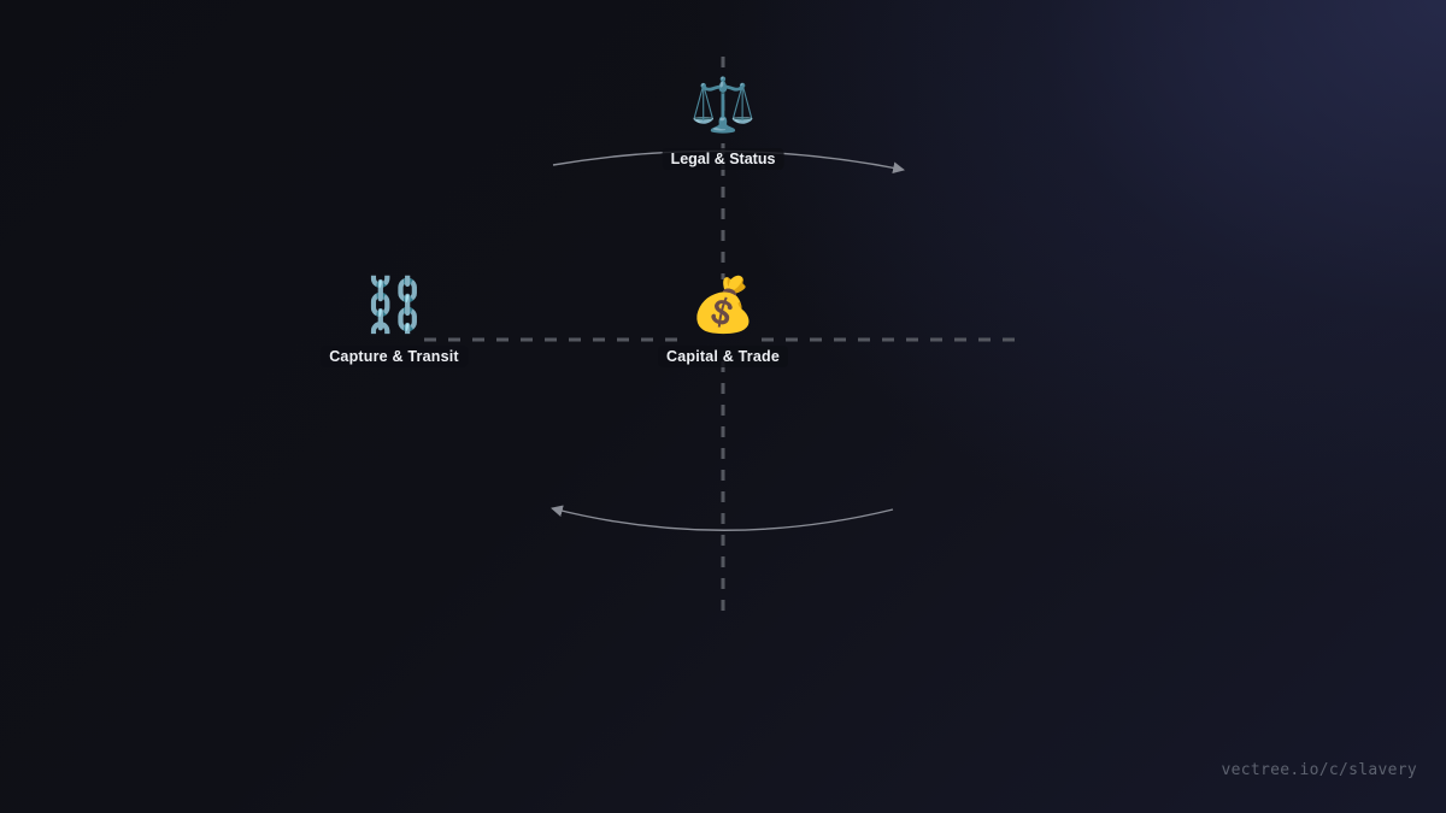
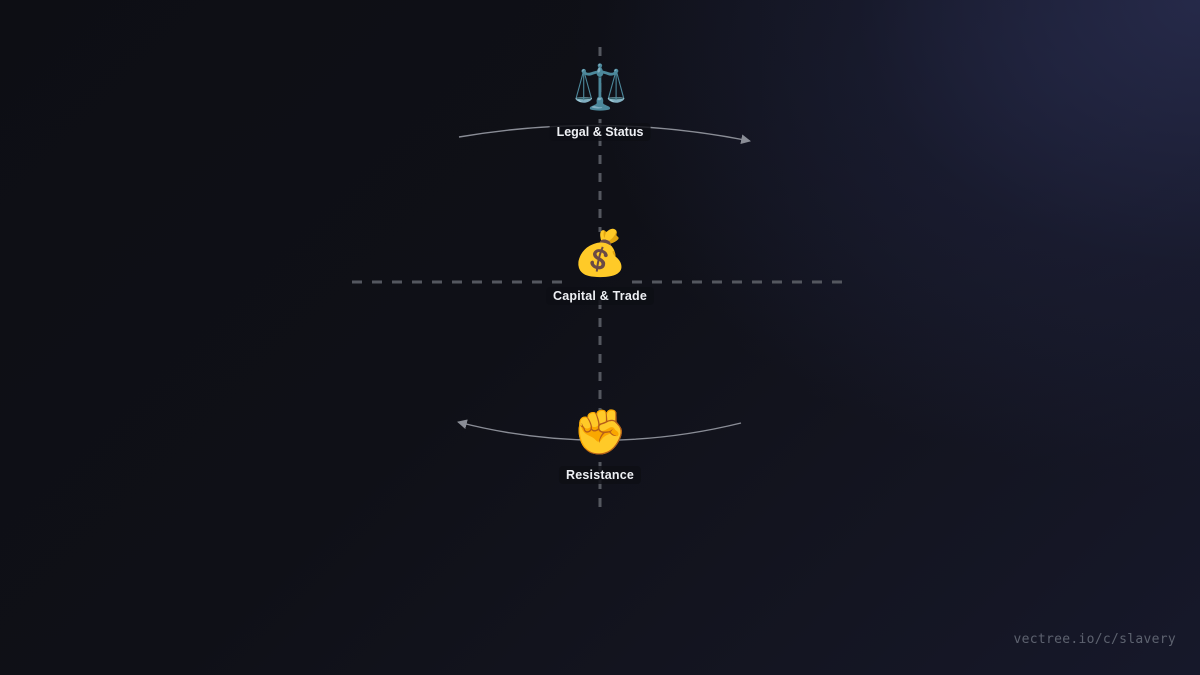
  Legal & Status
  ⚖️
- ⛓️
- Capture & Transit
  💰
  Capital & Trade
+ ✊
+ Resistance
  vectree.io/c/slavery
